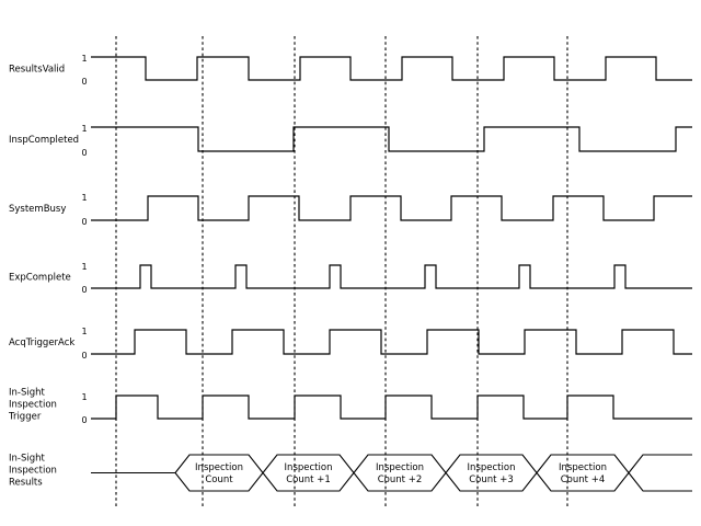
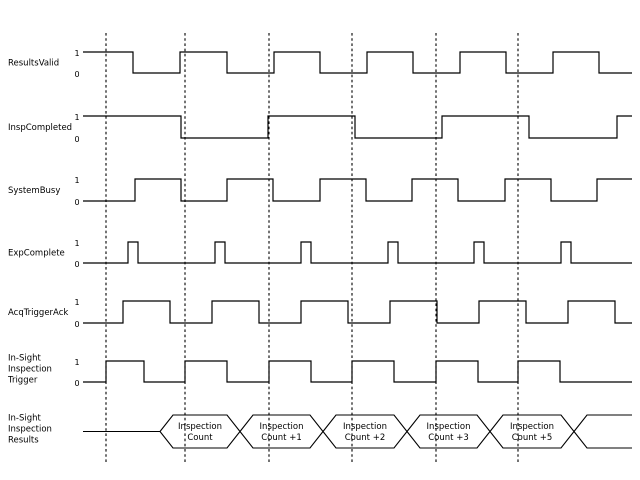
  ResultsValid
  1
  0
  InspCompleted
  1
  0
  SystemBusy
  1
  0
  ExpComplete
  1
  0
  AcqTriggerAck
  1
  0
  In-Sight
  Inspection
  Trigger
  1
  0
  In-Sight
  Inspection
  Results
  Inspection
  Count
  Inspection
  Count +1
  Inspection
  Count +2
  Inspection
  Count +3
  Inspection
- Count +4
+ Count +5
